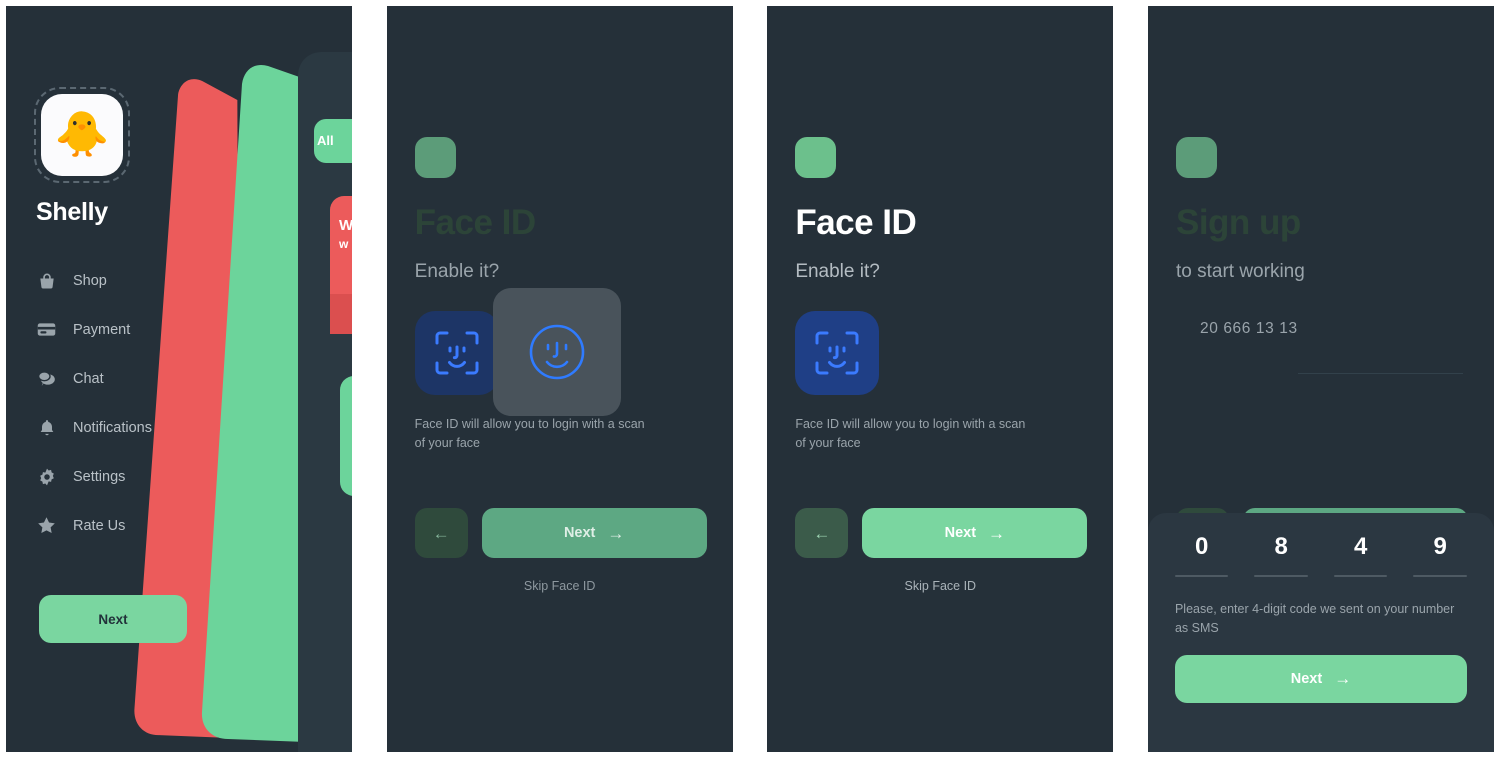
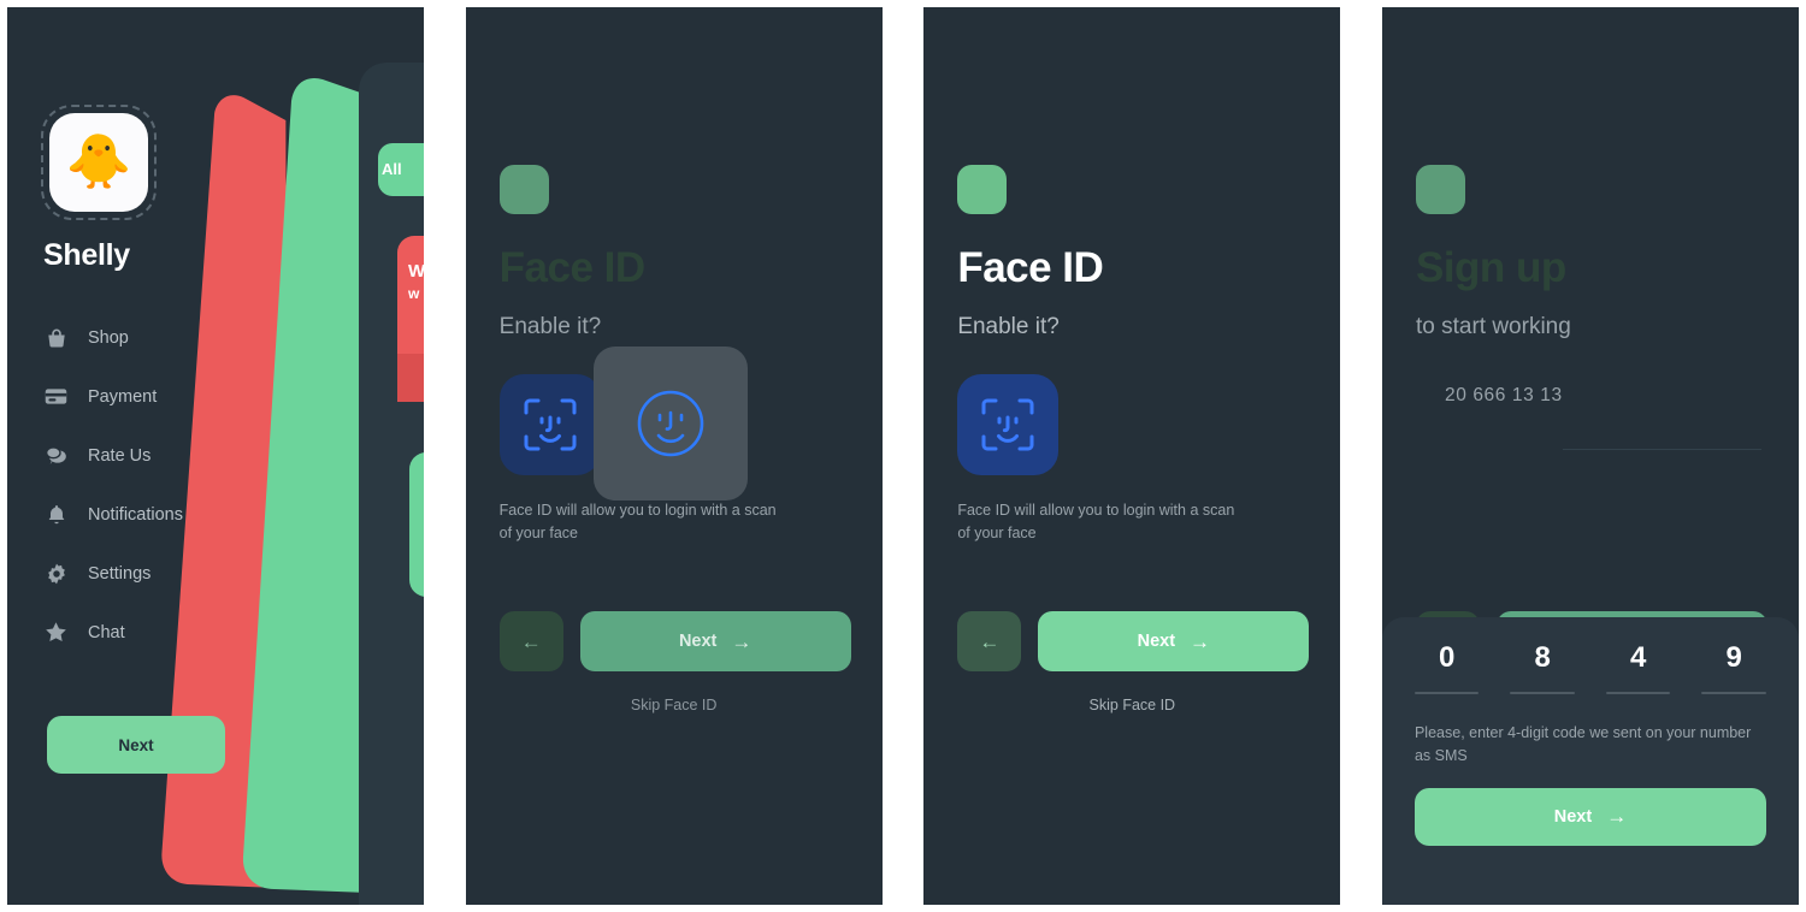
  All
  W
  w
  🐥
  Shelly
  Shop
  Payment
- Chat
+ Rate Us
  Notifications
  Settings
- Rate Us
+ Chat
  Next
  Enable it?
  Face ID will allow you to login with a scan of your face
  ←
  Next
  →
  Skip Face ID
  Face ID
  Enable it?
  Face ID will allow you to login with a scan of your face
  ←
  Next
  →
  Skip Face ID
  to start working
  20 666 13 13
  0
  8
  4
  9
  Please, enter 4-digit code we sent on your number as SMS
  Next
  →
